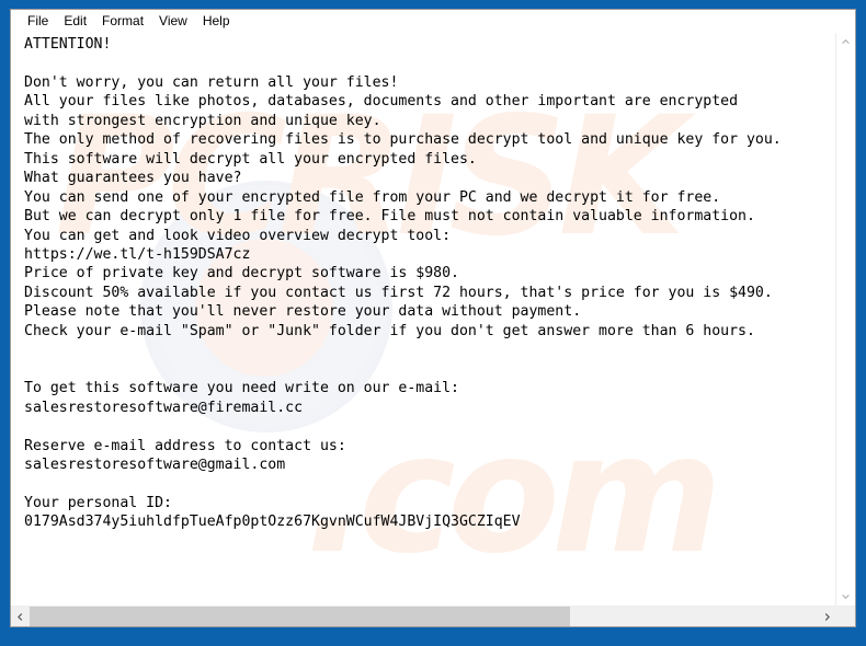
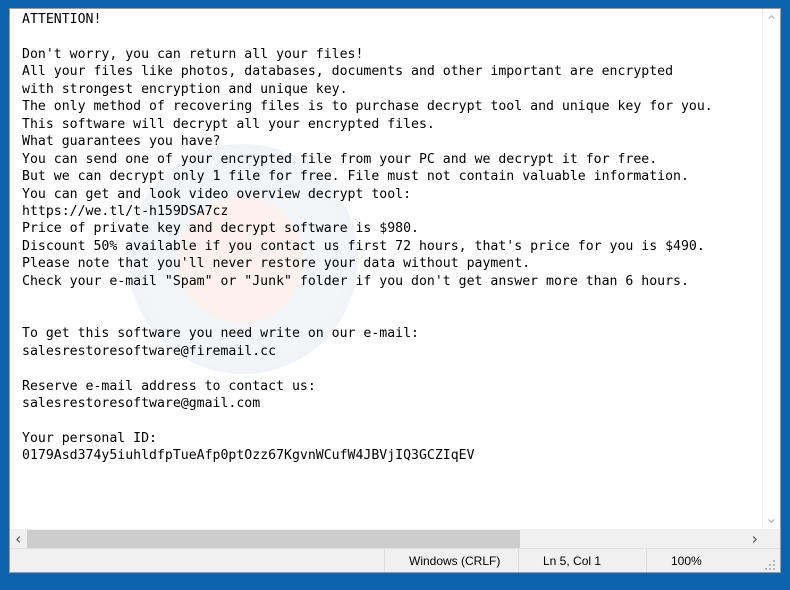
- File
- Edit
- Format
- View
- Help
- PCRISK
- .com
  ATTENTION!
  Don't worry, you can return all your files!
  All your files like photos, databases, documents and other important are encrypted
  with strongest encryption and unique key.
  The only method of recovering files is to purchase decrypt tool and unique key for you.
  This software will decrypt all your encrypted files.
  What guarantees you have?
  You can send one of your encrypted file from your PC and we decrypt it for free.
  But we can decrypt only 1 file for free. File must not contain valuable information.
  You can get and look video overview decrypt tool:
  https://we.tl/t-h159DSA7cz
  Price of private key and decrypt software is $980.
  Discount 50% available if you contact us first 72 hours, that's price for you is $490.
  Please note that you'll never restore your data without payment.
  Check your e-mail "Spam" or "Junk" folder if you don't get answer more than 6 hours.
  To get this software you need write on our e-mail:
  salesrestoresoftware@firemail.cc
  Reserve e-mail address to contact us:
  salesrestoresoftware@gmail.com
  Your personal ID:
  0179Asd374y5iuhldfpTueAfp0ptOzz67KgvnWCufW4JBVjIQ3GCZIqEV
+ Windows (CRLF)
+ Ln 5, Col 1
+ 100%
